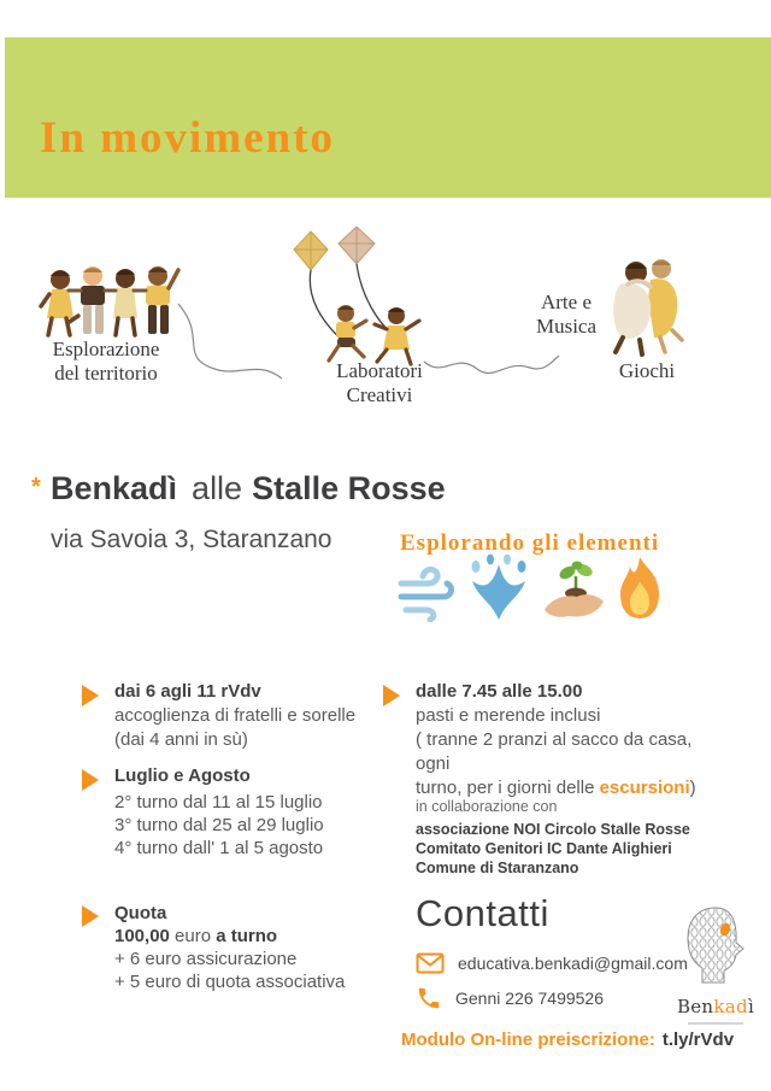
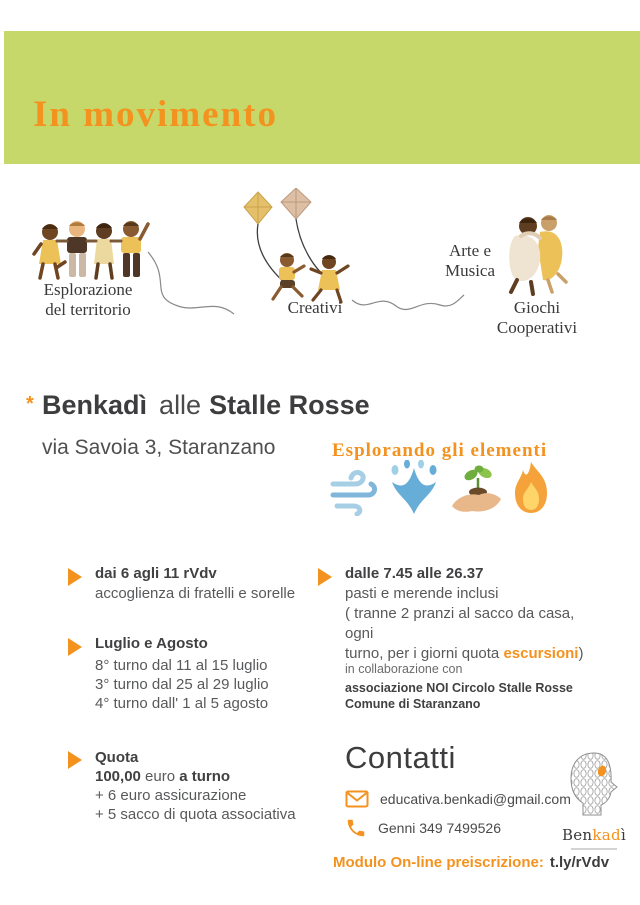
  In movimento
  Esplorazione
  del territorio
- Laboratori
  Creativi
  Arte e
  Musica
  Giochi
+ Cooperativi
  *
  Benkadì alle Stalle Rosse
  via Savoia 3, Staranzano
  Esplorando gli elementi
  dai 6 agli 11 rVdv
  accoglienza di fratelli e sorelle
- (dai 4 anni in sù)
  Luglio e Agosto
- 2° turno dal 11 al 15 luglio
+ 8° turno dal 11 al 15 luglio
  3° turno dal 25 al 29 luglio
  4° turno dall' 1 al 5 agosto
  Quota
  100,00 euro a turno
  + 6 euro assicurazione
- + 5 euro di quota associativa
+ + 5 sacco di quota associativa
- dalle 7.45 alle 15.00
+ dalle 7.45 alle 26.37
  pasti e merende inclusi
  ( tranne 2 pranzi al sacco da casa, ogni
- turno, per i giorni delle escursioni)
+ turno, per i giorni quota escursioni)
  in collaborazione con
  associazione NOI Circolo Stalle Rosse
- Comitato Genitori IC Dante Alighieri
  Comune di Staranzano
  Contatti
  educativa.benkadi@gmail.com
- Genni 226 7499526
+ Genni 349 7499526
  Benkadì
  Modulo On-line preiscrizione: t.ly/rVdv
